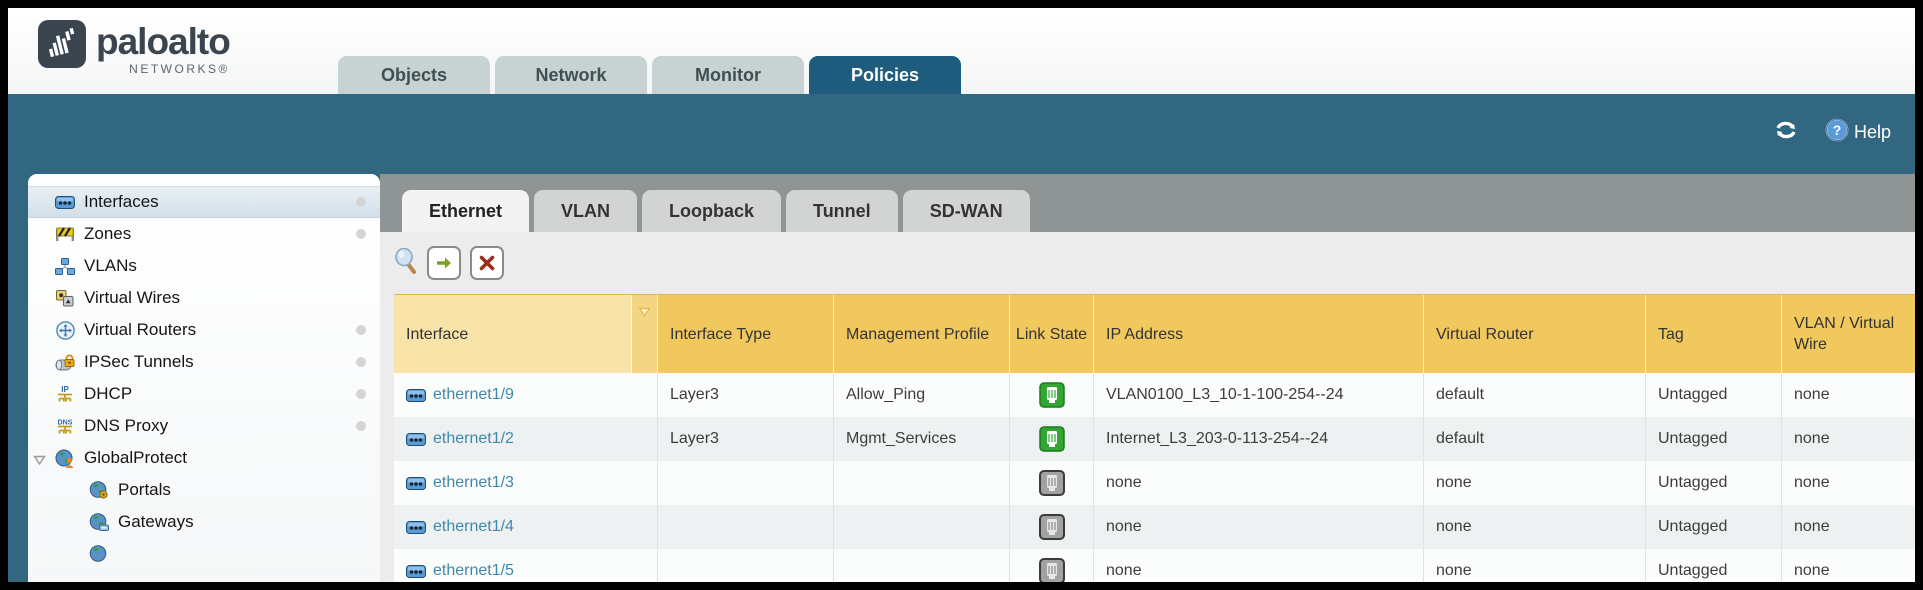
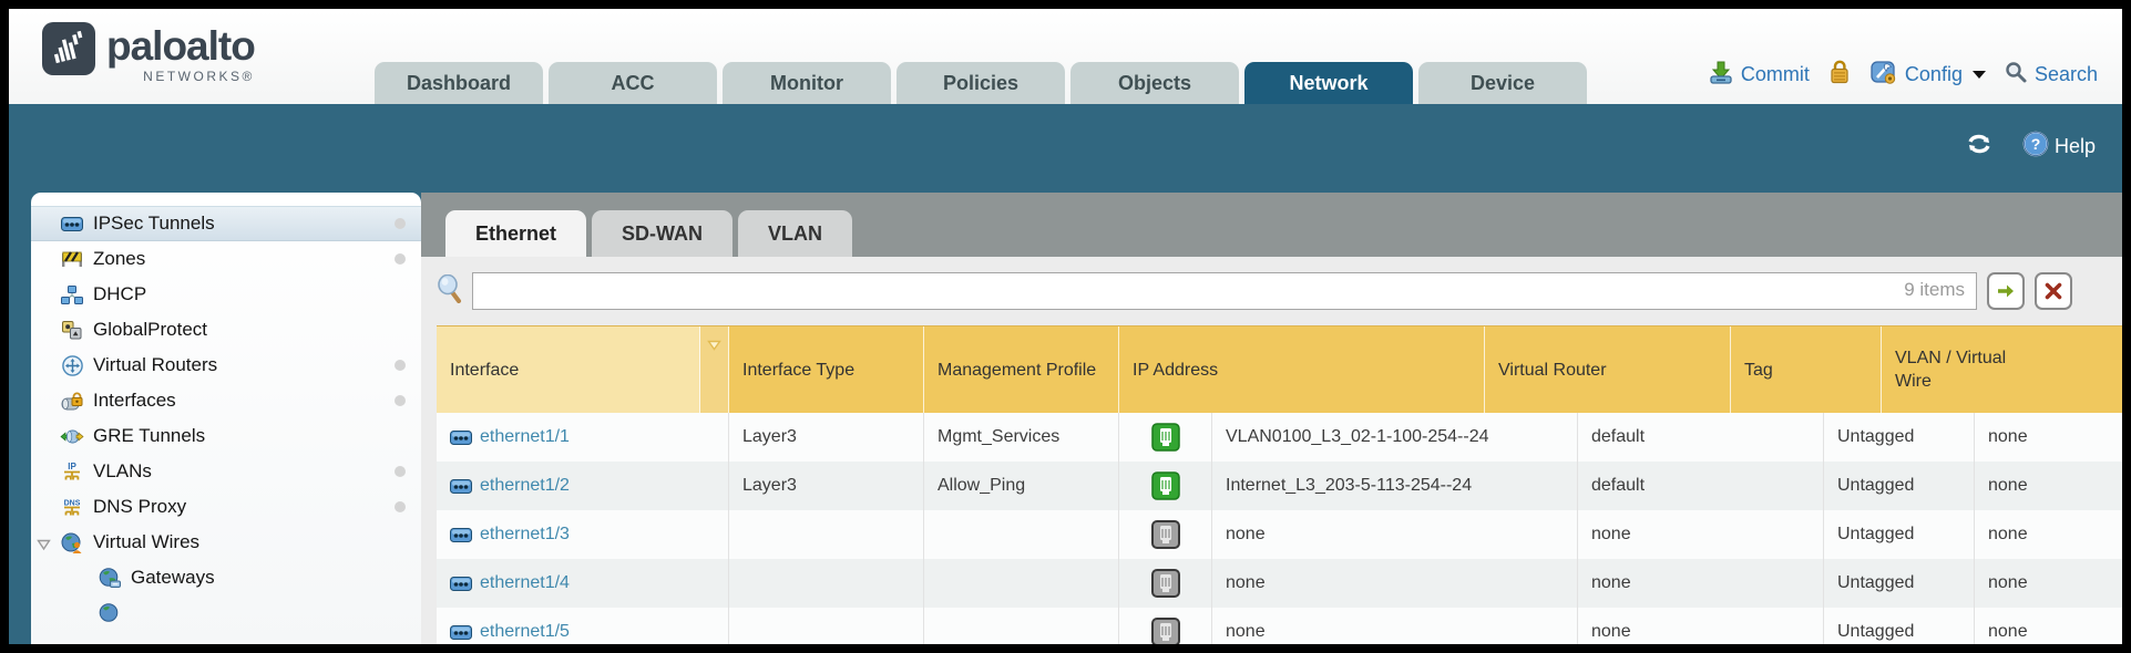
  paloalto
  NETWORKS®
+ Dashboard
+ ACC
- Objects
+ Monitor
- Network
+ Policies
- Monitor
+ Objects
- Policies
+ Network
+ Device
+ Commit
+ Config
+ Search
  ?
  Help
- Interfaces
+ IPSec Tunnels
  Zones
- VLANs
+ DHCP
- Virtual Wires
+ GlobalProtect
  Virtual Routers
- IPSec Tunnels
+ Interfaces
+ GRE Tunnels
  IP
- DHCP
+ VLANs
  DNS Proxy
- GlobalProtect
+ Virtual Wires
- Portals
  Gateways
  Ethernet
- VLAN
+ SD-WAN
- Loopback
- Tunnel
- SD-WAN
+ VLAN
+ 9 items
  Interface
  Interface Type
  Management Profile
- Link State
  IP Address
  Virtual Router
  Tag
  VLAN / Virtual Wire
- ethernet1/9
+ ethernet1/1
  Layer3
- Allow_Ping
+ Mgmt_Services
- VLAN0100_L3_10-1-100-254--24
+ VLAN0100_L3_02-1-100-254--24
  default
  Untagged
  none
  ethernet1/2
  Layer3
- Mgmt_Services
+ Allow_Ping
- Internet_L3_203-0-113-254--24
+ Internet_L3_203-5-113-254--24
  default
  Untagged
  none
  ethernet1/3
  none
  none
  Untagged
  none
  ethernet1/4
  none
  none
  Untagged
  none
  ethernet1/5
  none
  none
  Untagged
  none
